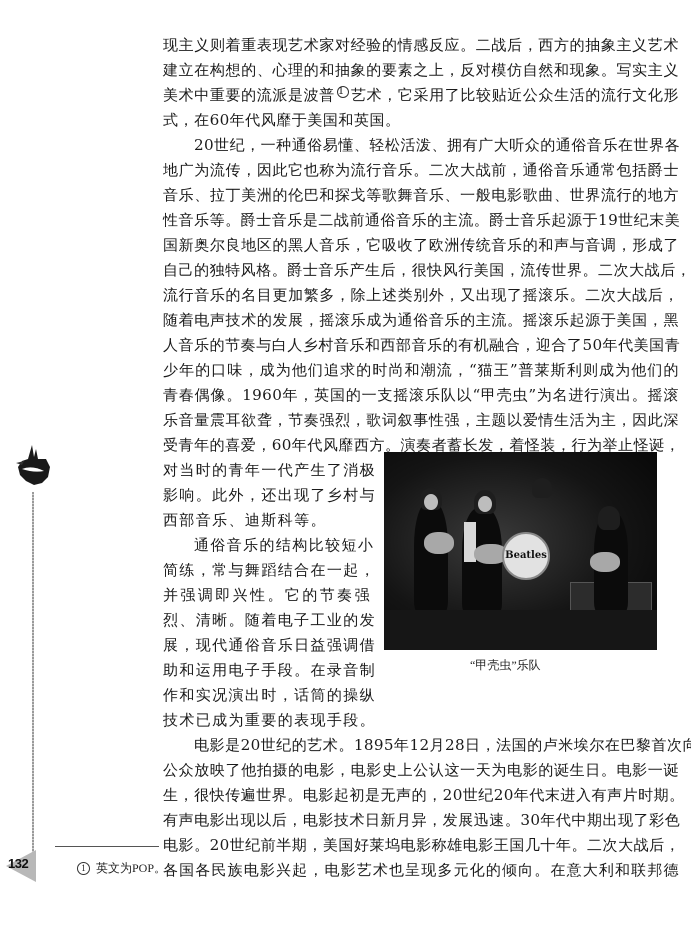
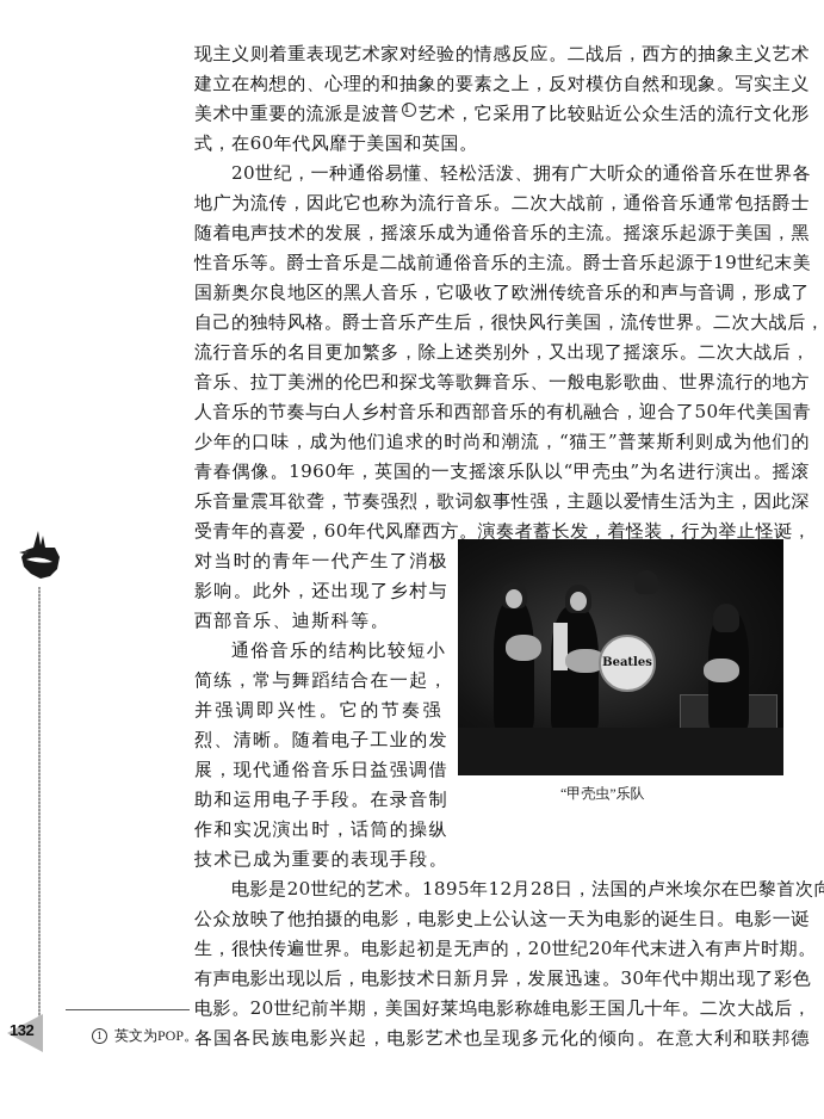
  现主义则着重表现艺术家对经验的情感反应。二战后，西方的抽象主义艺术
  建立在构想的、心理的和抽象的要素之上，反对模仿自然和现象。写实主义
  美术中重要的流派是波普 1 艺术，它采用了比较贴近公众生活的流行文化形
  式，在60年代风靡于美国和英国。
  20世纪，一种通俗易懂、轻松活泼、拥有广大听众的通俗音乐在世界各
  地广为流传，因此它也称为流行音乐。二次大战前，通俗音乐通常包括爵士
- 音乐、拉丁美洲的伦巴和探戈等歌舞音乐、一般电影歌曲、世界流行的地方
+ 随着电声技术的发展，摇滚乐成为通俗音乐的主流。摇滚乐起源于美国，黑
  性音乐等。爵士音乐是二战前通俗音乐的主流。爵士音乐起源于19世纪末美
  国新奥尔良地区的黑人音乐，它吸收了欧洲传统音乐的和声与音调，形成了
  自己的独特风格。爵士音乐产生后，很快风行美国，流传世界。二次大战后，
  流行音乐的名目更加繁多，除上述类别外，又出现了摇滚乐。二次大战后，
- 随着电声技术的发展，摇滚乐成为通俗音乐的主流。摇滚乐起源于美国，黑
+ 音乐、拉丁美洲的伦巴和探戈等歌舞音乐、一般电影歌曲、世界流行的地方
  人音乐的节奏与白人乡村音乐和西部音乐的有机融合，迎合了50年代美国青
  少年的口味，成为他们追求的时尚和潮流，“猫王”普莱斯利则成为他们的
  青春偶像。1960年，英国的一支摇滚乐队以“甲壳虫”为名进行演出。摇滚
  乐音量震耳欲聋，节奏强烈，歌词叙事性强，主题以爱情生活为主，因此深
  受青年的喜爱，60年代风靡西方。演奏者蓄长发，着怪装，行为举止怪诞，
  对当时的青年一代产生了消极
  影响。此外，还出现了乡村与
  西部音乐、迪斯科等。
  通俗音乐的结构比较短小
  简练，常与舞蹈结合在一起，
  并强调即兴性。它的节奏强
  烈、清晰。随着电子工业的发
  展，现代通俗音乐日益强调借
  助和运用电子手段。在录音制
  作和实况演出时，话筒的操纵
  技术已成为重要的表现手段。
  Beatles
  “甲壳虫”乐队
  电影是20世纪的艺术。1895年12月28日，法国的卢米埃尔在巴黎首次向
  公众放映了他拍摄的电影，电影史上公认这一天为电影的诞生日。电影一诞
  生，很快传遍世界。电影起初是无声的，20世纪20年代末进入有声片时期。
  有声电影出现以后，电影技术日新月异，发展迅速。30年代中期出现了彩色
  电影。20世纪前半期，美国好莱坞电影称雄电影王国几十年。二次大战后，
  各国各民族电影兴起，电影艺术也呈现多元化的倾向。在意大利和联邦德
  132
  1 英文为POP。
